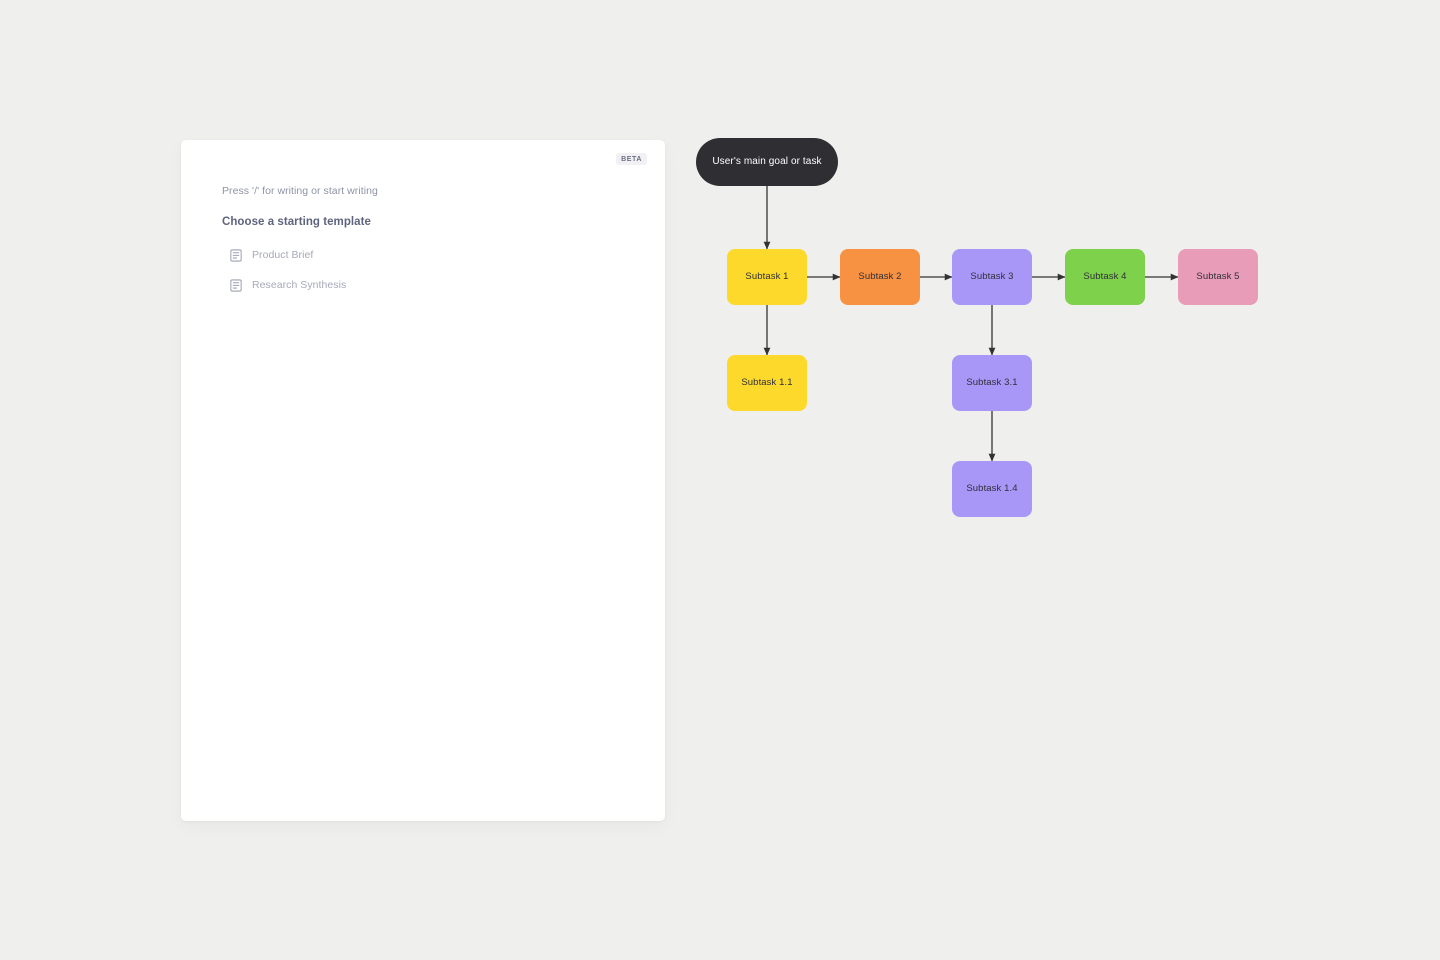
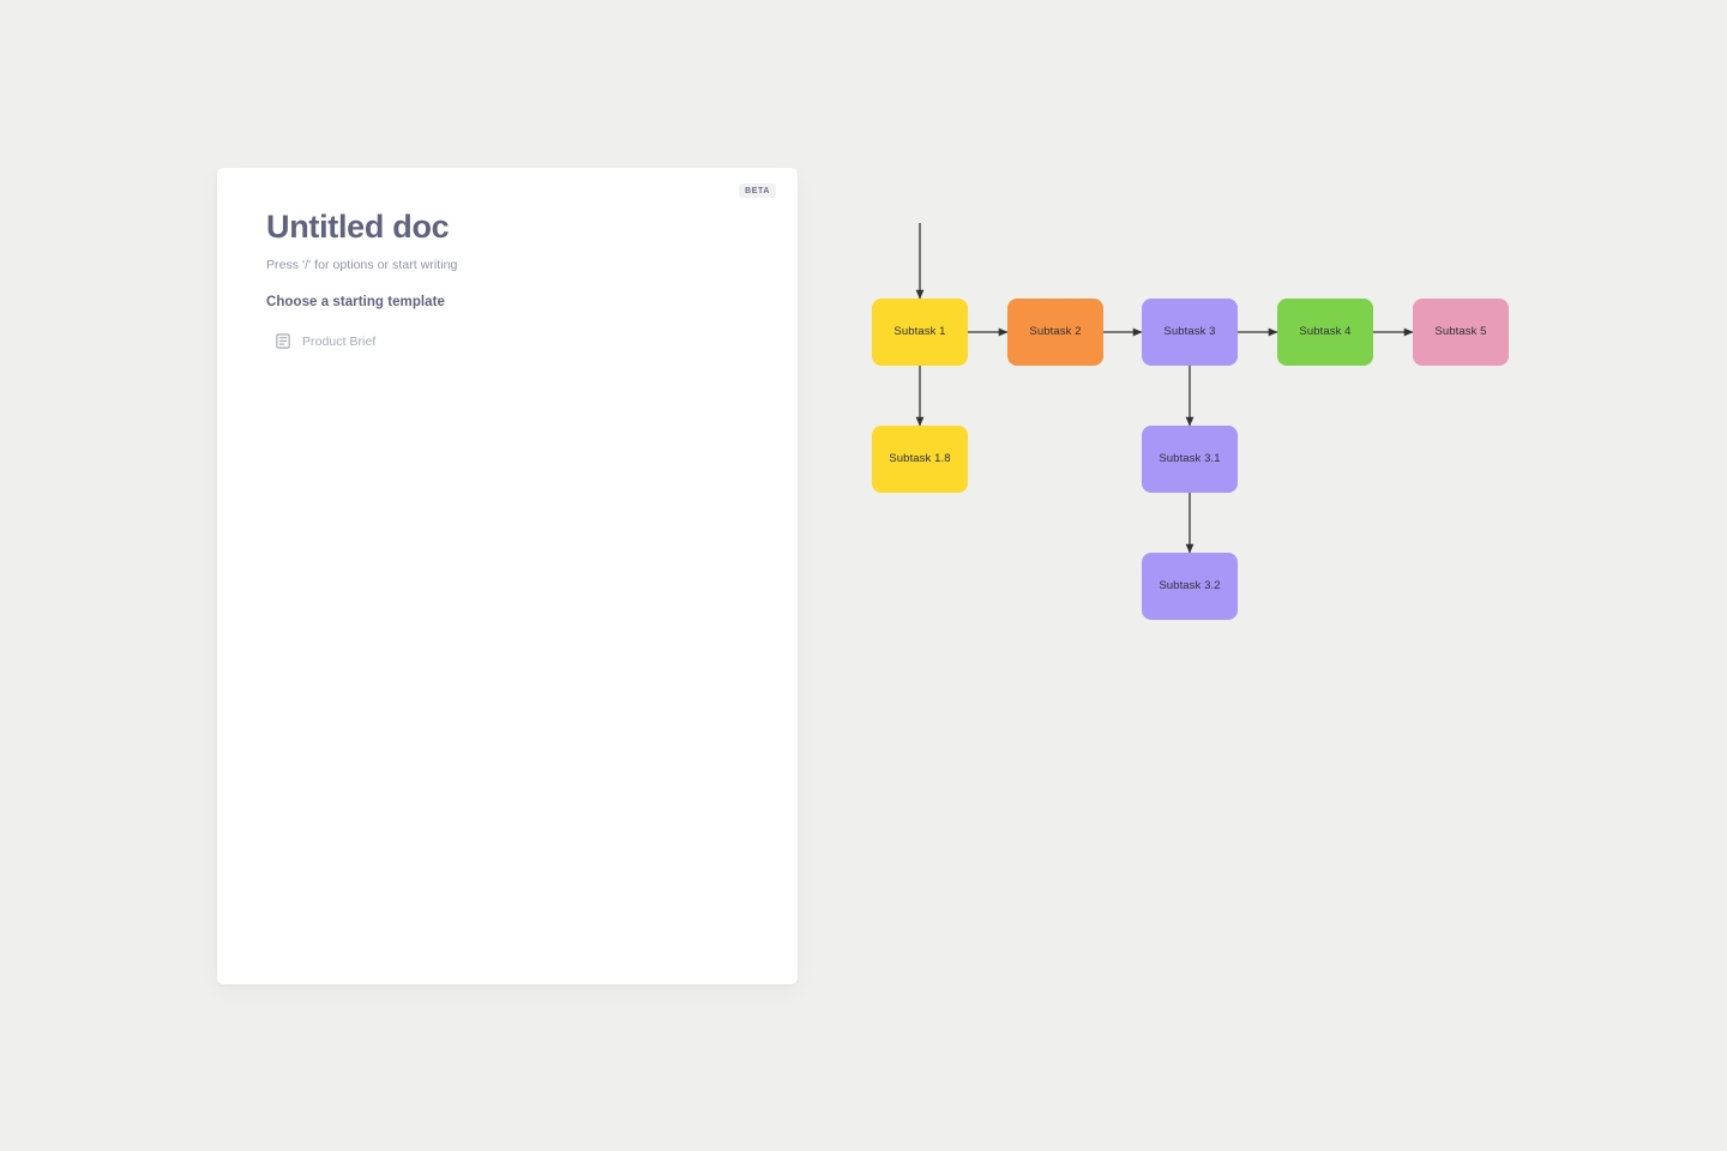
+ Untitled doc
- Press '/' for writing or start writing
+ Press '/' for options or start writing
  Choose a starting template
  Product Brief
- Research Synthesis
- User's main goal or task
  Subtask 1
  Subtask 2
  Subtask 3
  Subtask 4
  Subtask 5
- Subtask 1.1
+ Subtask 1.8
  Subtask 3.1
- Subtask 1.4
+ Subtask 3.2
